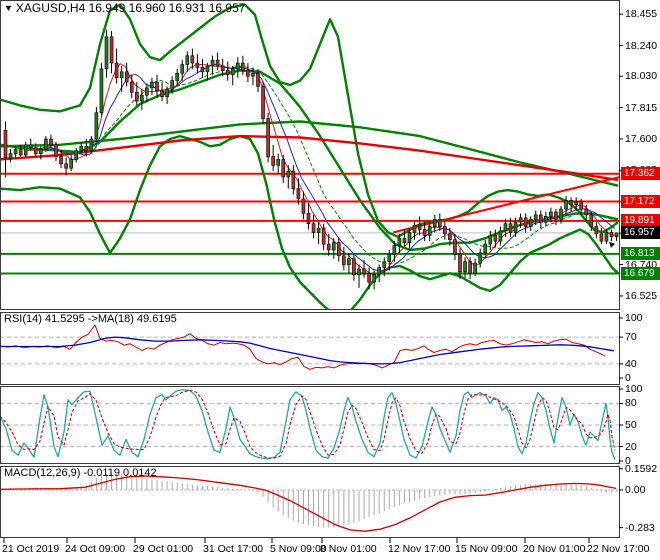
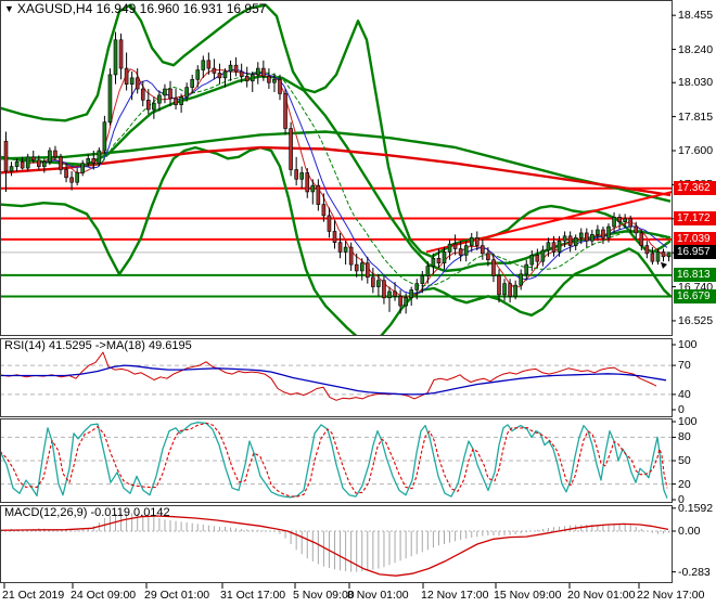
  ▼ XAGUSD,H4 16.949 16.960 16.931 16.957
  RSI(14) 41.5295 ->MA(18) 49.6195
  MACD(12,26,9) -0.0119 0.0142
  18.455
  18.240
  18.030
  17.815
  17.600
  16.740
  16.525
  17.362
  17.172
- 19.891
+ 17.039
  16.957
  16.813
  16.679
  100
  70
  40
  0
  100
  80
  50
  20
  0
  0.1592
  0.00
  -0.283
  21 Oct 2019
  24 Oct 09:00
  29 Oct 01:00
  31 Oct 17:00
  5 Nov 09:00
  8 Nov 01:00
  12 Nov 17:00
  15 Nov 09:00
  20 Nov 01:00
  22 Nov 17:00
